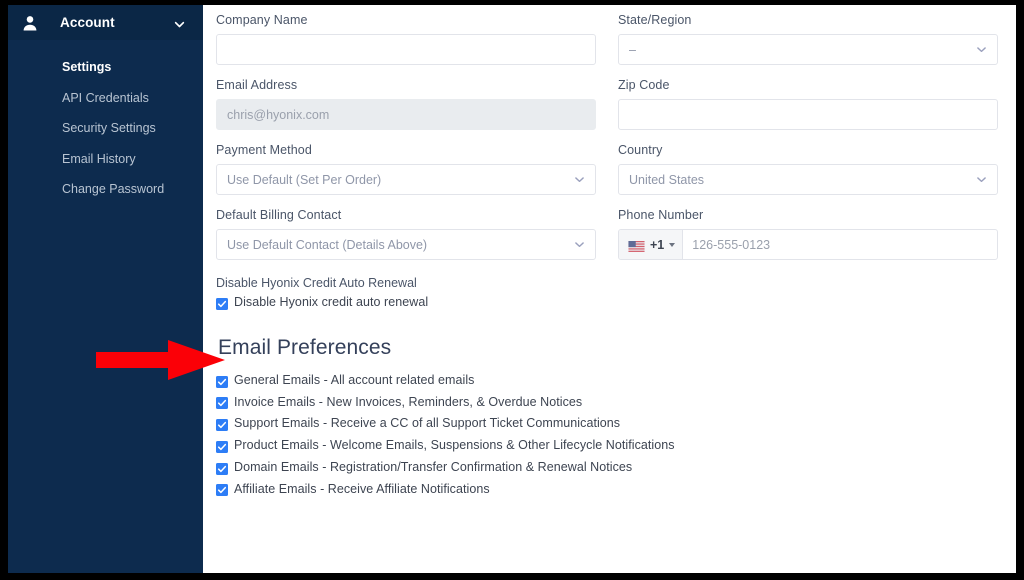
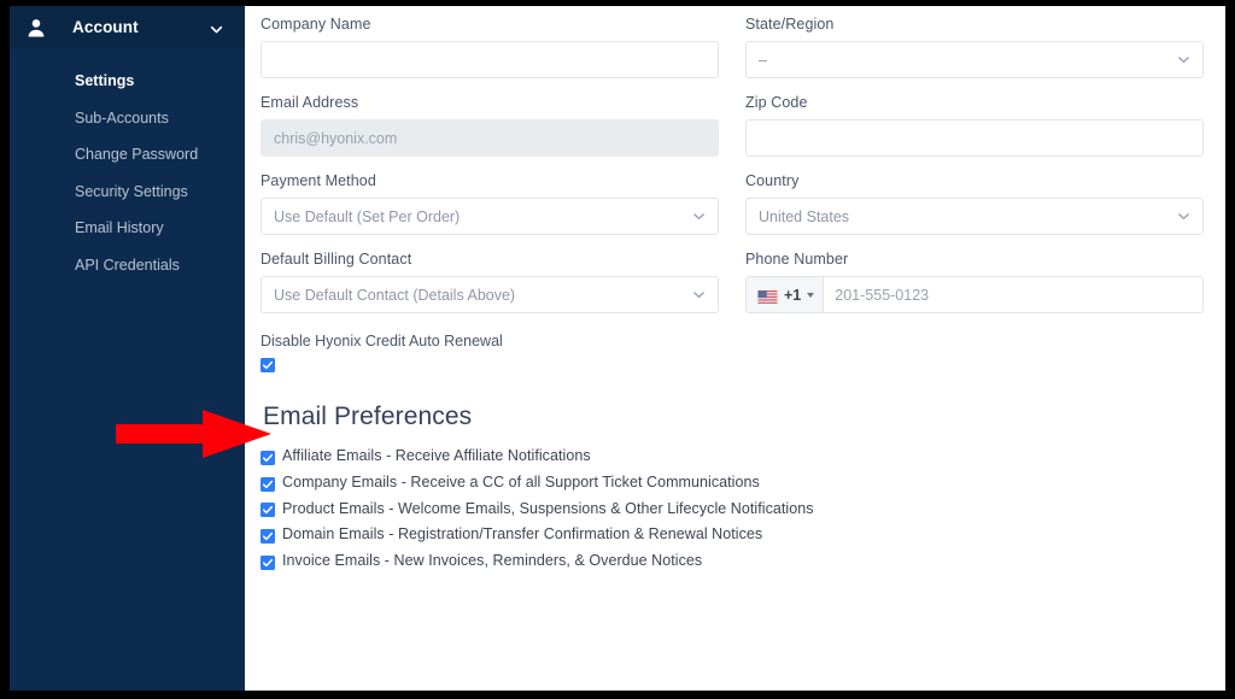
  Account
  Settings
+ Sub-Accounts
- API Credentials
+ Change Password
  Security Settings
  Email History
- Change Password
+ API Credentials
  Company Name
  Email Address
  chris@hyonix.com
  Payment Method
  Use Default (Set Per Order)
  Default Billing Contact
  Use Default Contact (Details Above)
  State/Region
  –
  Zip Code
  Country
  United States
  Phone Number
  +1
- 126-555-0123
+ 201-555-0123
  Disable Hyonix Credit Auto Renewal
- Disable Hyonix credit auto renewal
  Email Preferences
- General Emails - All account related emails
- Invoice Emails - New Invoices, Reminders, & Overdue Notices
+ Affiliate Emails - Receive Affiliate Notifications
- Support Emails - Receive a CC of all Support Ticket Communications
+ Company Emails - Receive a CC of all Support Ticket Communications
  Product Emails - Welcome Emails, Suspensions & Other Lifecycle Notifications
  Domain Emails - Registration/Transfer Confirmation & Renewal Notices
- Affiliate Emails - Receive Affiliate Notifications
+ Invoice Emails - New Invoices, Reminders, & Overdue Notices
